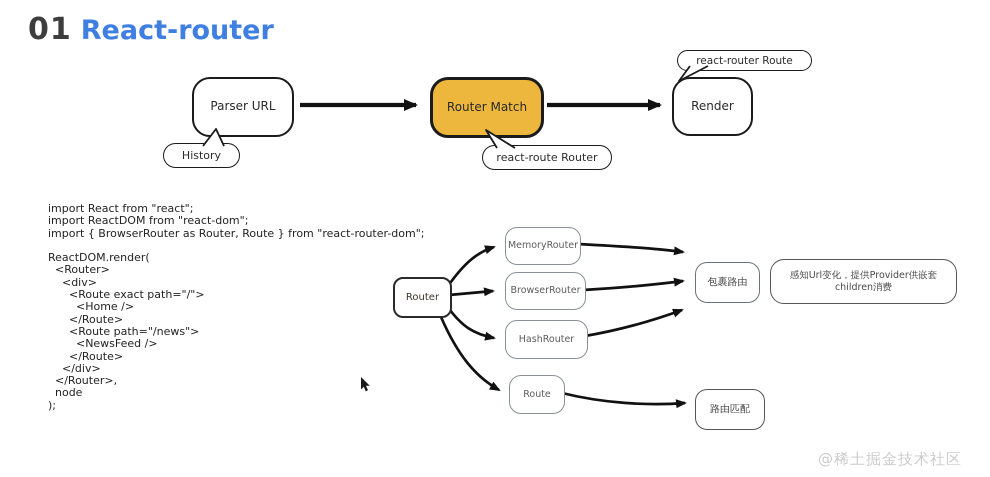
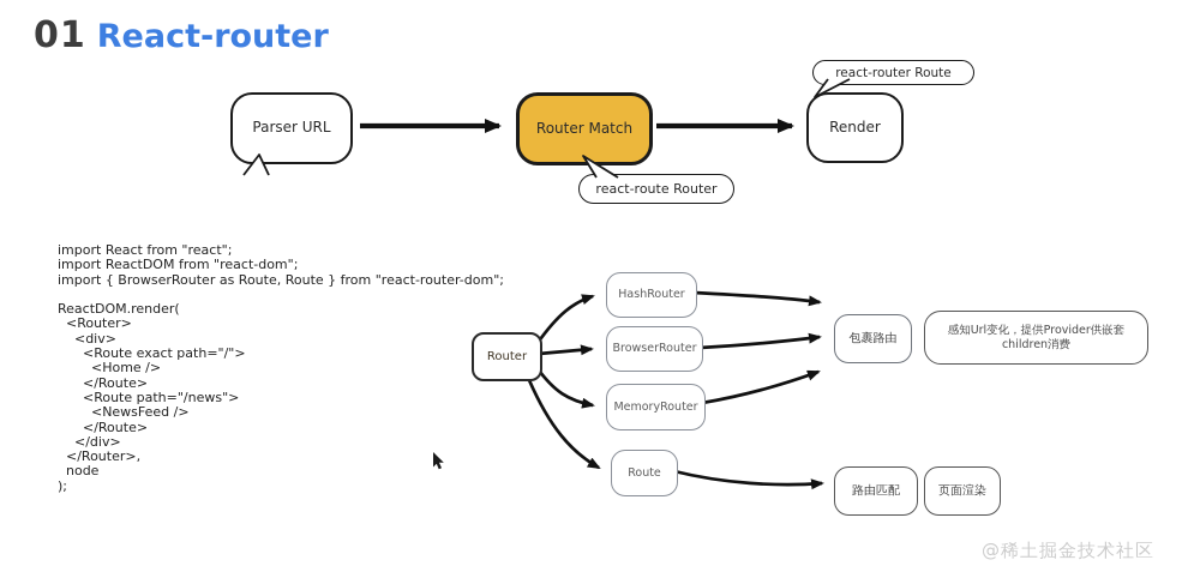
  01
  React-router
  Parser URL
  Router Match
  Render
- History
  react-route Router
  react-router Route
  import React from "react";
  import ReactDOM from "react-dom";
- import { BrowserRouter as Router, Route } from "react-router-dom";
+ import { BrowserRouter as Route, Route } from "react-router-dom";
  ReactDOM.render(
  <Router>
  <div>
  <Route exact path="/">
  <Home />
  </Route>
  <Route path="/news">
  <NewsFeed />
  </Route>
  </div>
  </Router>,
  node
  );
  Router
- MemoryRouter
+ HashRouter
  BrowserRouter
- HashRouter
+ MemoryRouter
  Route
  包裹路由
  感知Url变化，提供Provider供嵌套children消费
  路由匹配
+ 页面渲染
  @稀土掘金技术社区
